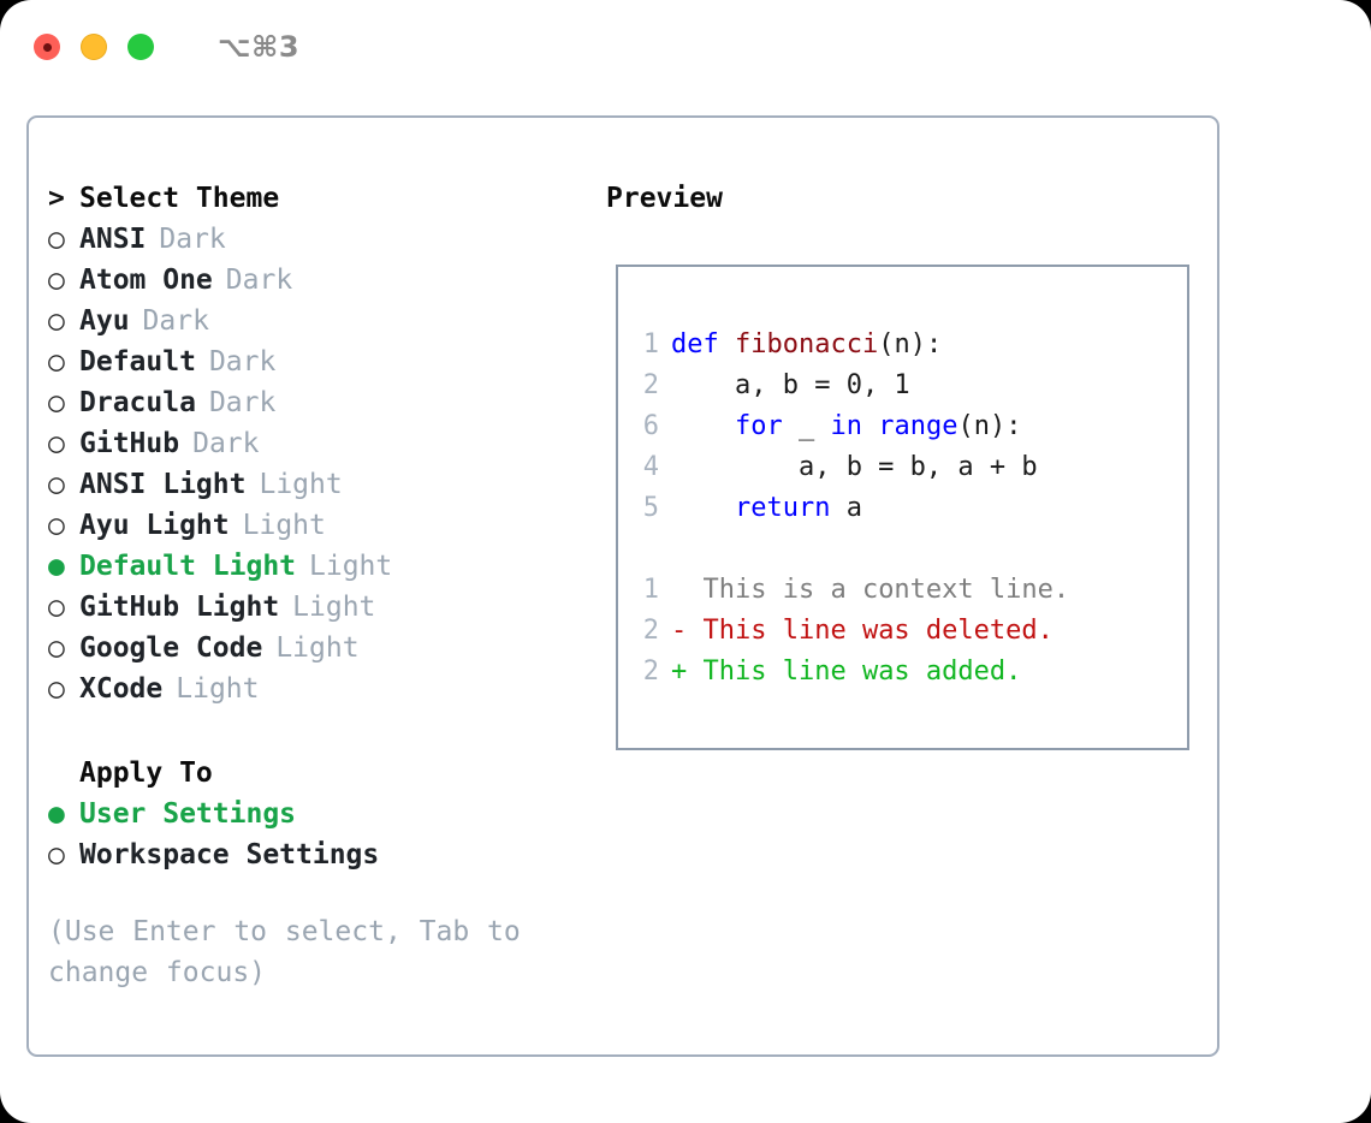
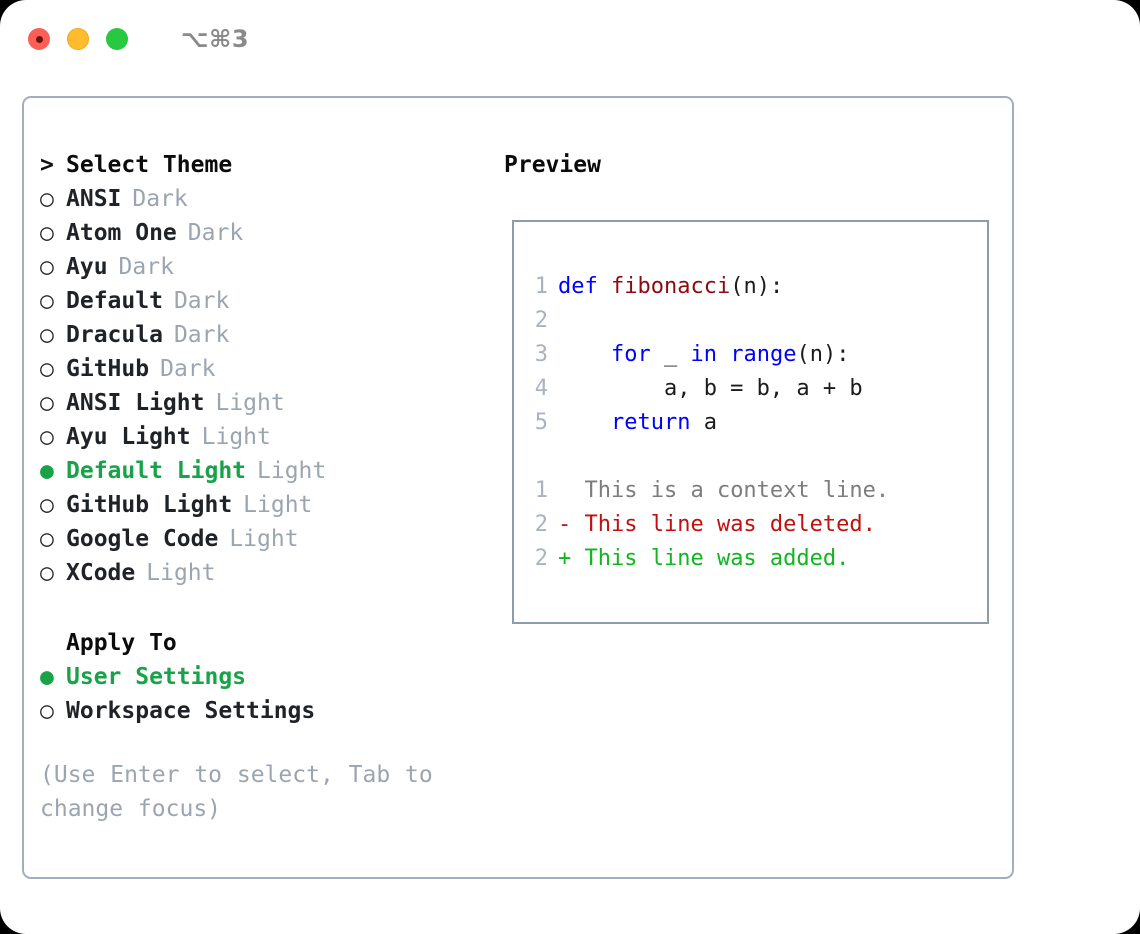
  ⌥⌘3
  >
  Select Theme
  ○
  ANSI
  Dark
  ○
  Atom One
  Dark
  ○
  Ayu
  Dark
  ○
  Default
  Dark
  ○
  Dracula
  Dark
  ○
  GitHub
  Dark
  ○
  ANSI Light
  Light
  ○
  Ayu Light
  Light
  ●
  Default Light
  Light
  ○
  GitHub Light
  Light
  ○
  Google Code
  Light
  ○
  XCode
  Light
  Apply To
  ●
  User Settings
  ○
  Workspace Settings
  (Use Enter to select, Tab to change focus)
  Preview
  1
  def fibonacci(n):
  2
- a, b = 0, 1
- 6
+ 3
  for _ in range(n):
  4
  a, b = b, a + b
  5
  return a
  1
  This is a context line.
  2
  -
  This line was deleted.
  2
  +
  This line was added.
